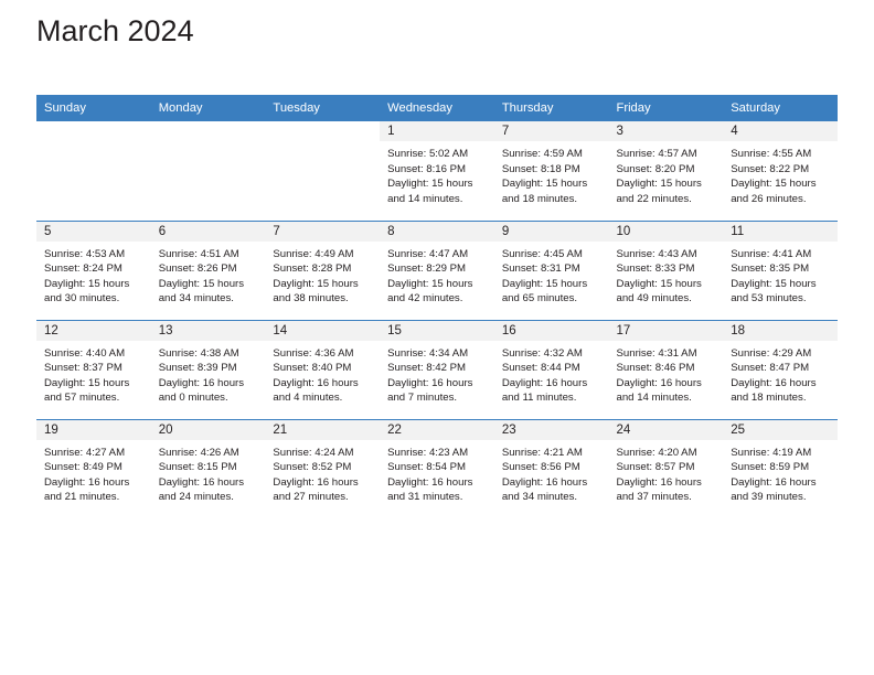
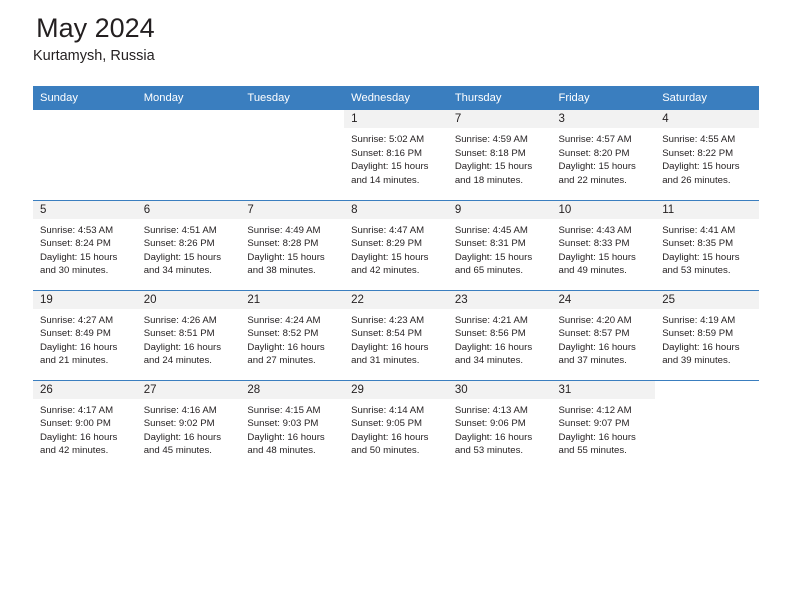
- March 2024
+ May 2024
+ Kurtamysh, Russia
  Sunday	Monday	Tuesday	Wednesday	Thursday	Friday	Saturday
  			1Sunrise: 5:02 AMSunset: 8:16 PMDaylight: 15 hoursand 14 minutes.	7Sunrise: 4:59 AMSunset: 8:18 PMDaylight: 15 hoursand 18 minutes.	3Sunrise: 4:57 AMSunset: 8:20 PMDaylight: 15 hoursand 22 minutes.	4Sunrise: 4:55 AMSunset: 8:22 PMDaylight: 15 hoursand 26 minutes.
  5Sunrise: 4:53 AMSunset: 8:24 PMDaylight: 15 hoursand 30 minutes.	6Sunrise: 4:51 AMSunset: 8:26 PMDaylight: 15 hoursand 34 minutes.	7Sunrise: 4:49 AMSunset: 8:28 PMDaylight: 15 hoursand 38 minutes.	8Sunrise: 4:47 AMSunset: 8:29 PMDaylight: 15 hoursand 42 minutes.	9Sunrise: 4:45 AMSunset: 8:31 PMDaylight: 15 hoursand 65 minutes.	10Sunrise: 4:43 AMSunset: 8:33 PMDaylight: 15 hoursand 49 minutes.	11Sunrise: 4:41 AMSunset: 8:35 PMDaylight: 15 hoursand 53 minutes.
- 12Sunrise: 4:40 AMSunset: 8:37 PMDaylight: 15 hoursand 57 minutes.	13Sunrise: 4:38 AMSunset: 8:39 PMDaylight: 16 hoursand 0 minutes.	14Sunrise: 4:36 AMSunset: 8:40 PMDaylight: 16 hoursand 4 minutes.	15Sunrise: 4:34 AMSunset: 8:42 PMDaylight: 16 hoursand 7 minutes.	16Sunrise: 4:32 AMSunset: 8:44 PMDaylight: 16 hoursand 11 minutes.	17Sunrise: 4:31 AMSunset: 8:46 PMDaylight: 16 hoursand 14 minutes.	18Sunrise: 4:29 AMSunset: 8:47 PMDaylight: 16 hoursand 18 minutes.
- 19Sunrise: 4:27 AMSunset: 8:49 PMDaylight: 16 hoursand 21 minutes.	20Sunrise: 4:26 AMSunset: 8:15 PMDaylight: 16 hoursand 24 minutes.	21Sunrise: 4:24 AMSunset: 8:52 PMDaylight: 16 hoursand 27 minutes.	22Sunrise: 4:23 AMSunset: 8:54 PMDaylight: 16 hoursand 31 minutes.	23Sunrise: 4:21 AMSunset: 8:56 PMDaylight: 16 hoursand 34 minutes.	24Sunrise: 4:20 AMSunset: 8:57 PMDaylight: 16 hoursand 37 minutes.	25Sunrise: 4:19 AMSunset: 8:59 PMDaylight: 16 hoursand 39 minutes.
+ 19Sunrise: 4:27 AMSunset: 8:49 PMDaylight: 16 hoursand 21 minutes.	20Sunrise: 4:26 AMSunset: 8:51 PMDaylight: 16 hoursand 24 minutes.	21Sunrise: 4:24 AMSunset: 8:52 PMDaylight: 16 hoursand 27 minutes.	22Sunrise: 4:23 AMSunset: 8:54 PMDaylight: 16 hoursand 31 minutes.	23Sunrise: 4:21 AMSunset: 8:56 PMDaylight: 16 hoursand 34 minutes.	24Sunrise: 4:20 AMSunset: 8:57 PMDaylight: 16 hoursand 37 minutes.	25Sunrise: 4:19 AMSunset: 8:59 PMDaylight: 16 hoursand 39 minutes.
+ 26Sunrise: 4:17 AMSunset: 9:00 PMDaylight: 16 hoursand 42 minutes.	27Sunrise: 4:16 AMSunset: 9:02 PMDaylight: 16 hoursand 45 minutes.	28Sunrise: 4:15 AMSunset: 9:03 PMDaylight: 16 hoursand 48 minutes.	29Sunrise: 4:14 AMSunset: 9:05 PMDaylight: 16 hoursand 50 minutes.	30Sunrise: 4:13 AMSunset: 9:06 PMDaylight: 16 hoursand 53 minutes.	31Sunrise: 4:12 AMSunset: 9:07 PMDaylight: 16 hoursand 55 minutes.
